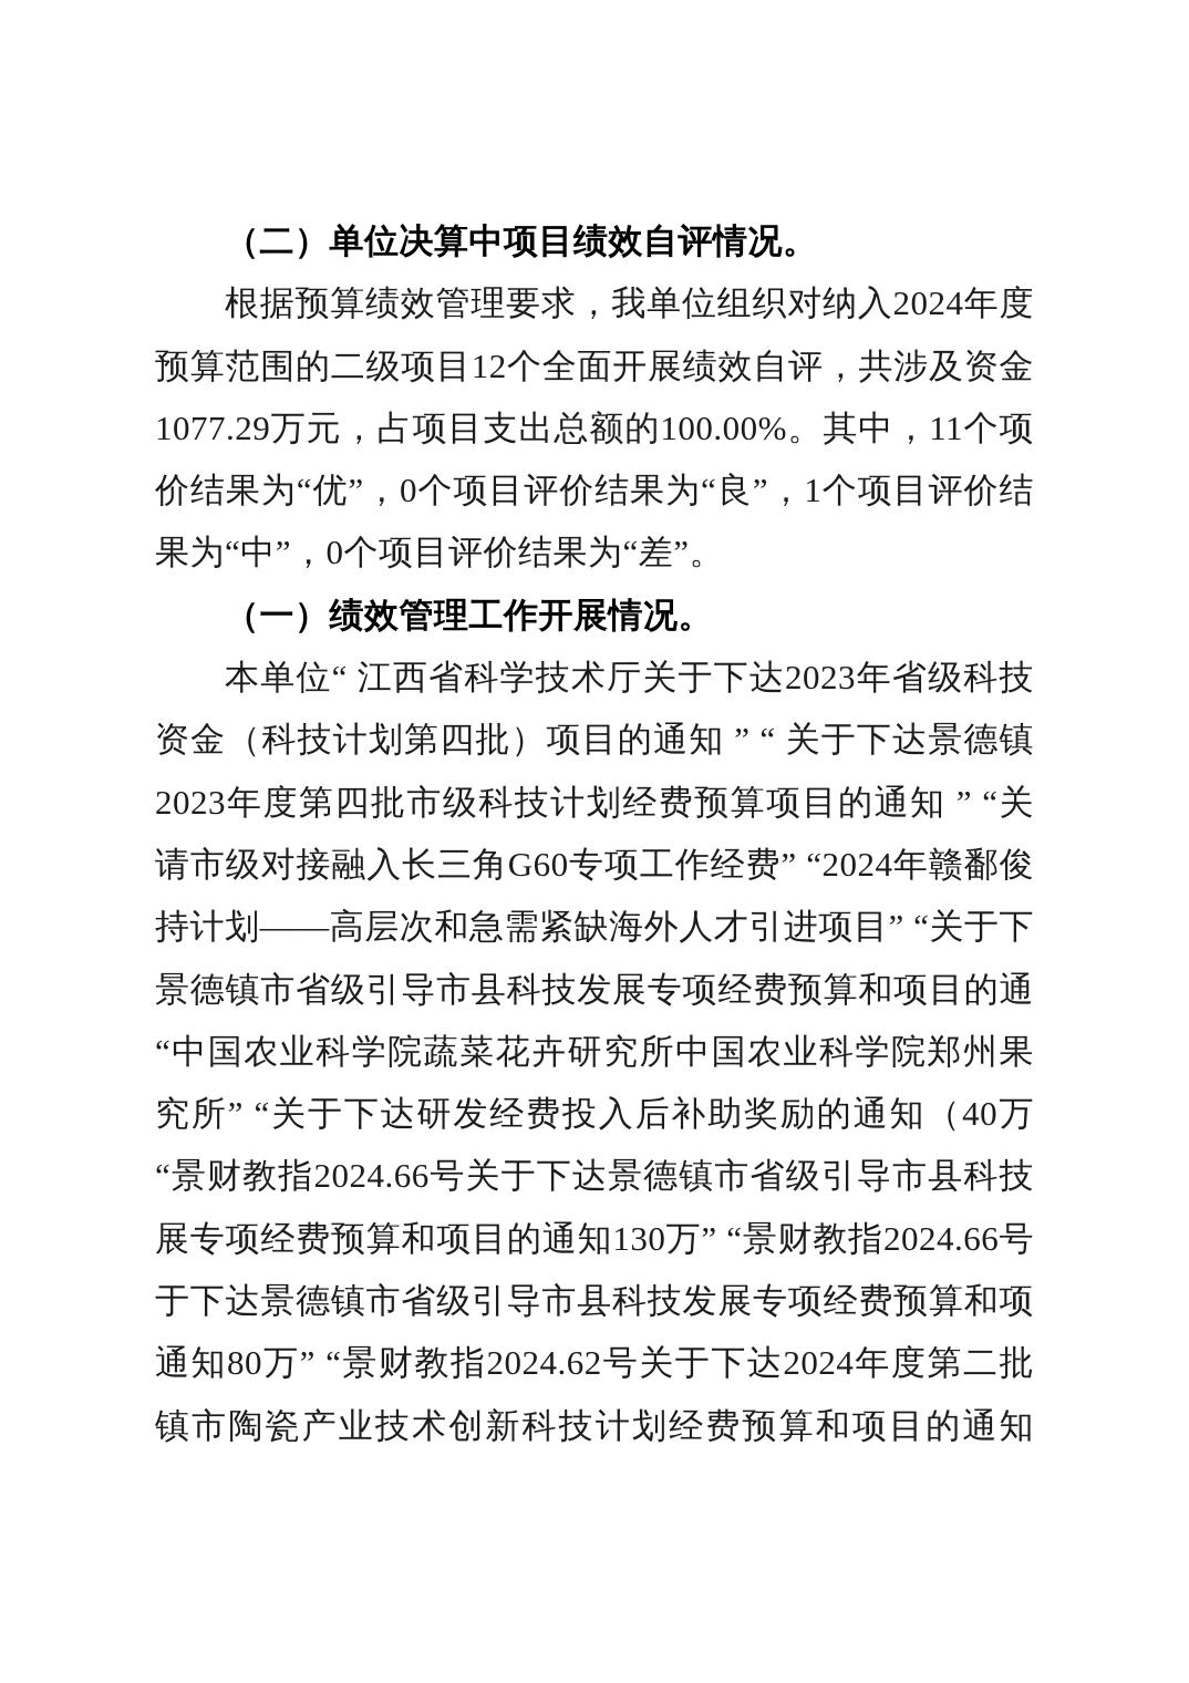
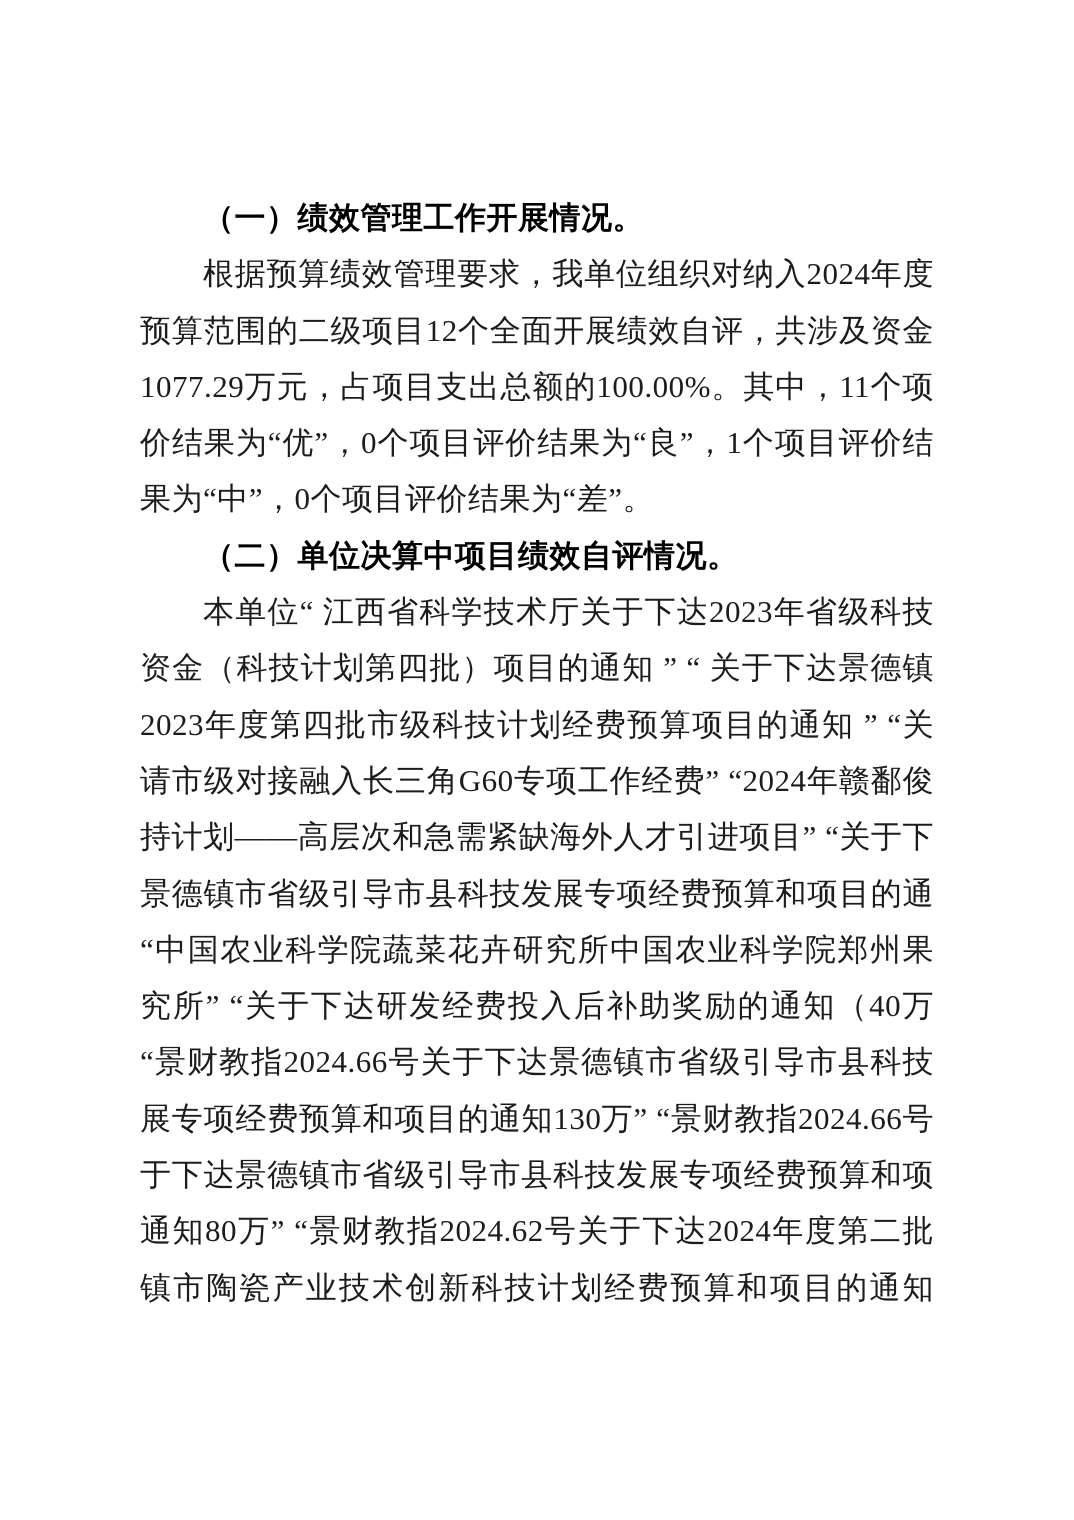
- （二）单位决算中项目绩效自评情况。
+ （一）绩效管理工作开展情况。
  根据预算绩效管理要求，我单位组织对纳入2024年度
  预算范围的二级项目12个全面开展绩效自评，共涉及资金
  1077.29万元，占项目支出总额的100.00%。其中，11个项
  价结果为“优”，0个项目评价结果为“良”，1个项目评价结
  果为“中”，0个项目评价结果为“差”。
- （一）绩效管理工作开展情况。
+ （二）单位决算中项目绩效自评情况。
  本单位“ 江西省科学技术厅关于下达2023年省级科技
  资金（科技计划第四批）项目的通知 ” “ 关于下达景德镇
  2023年度第四批市级科技计划经费预算项目的通知 ” “关
  请市级对接融入长三角G60专项工作经费” “2024年赣鄱俊
  持计划——高层次和急需紧缺海外人才引进项目” “关于下
  景德镇市省级引导市县科技发展专项经费预算和项目的通
  “中国农业科学院蔬菜花卉研究所中国农业科学院郑州果
  究所” “关于下达研发经费投入后补助奖励的通知（40万
  “景财教指2024.66号关于下达景德镇市省级引导市县科技
  展专项经费预算和项目的通知130万” “景财教指2024.66号
  于下达景德镇市省级引导市县科技发展专项经费预算和项
  通知80万” “景财教指2024.62号关于下达2024年度第二批
  镇市陶瓷产业技术创新科技计划经费预算和项目的通知
